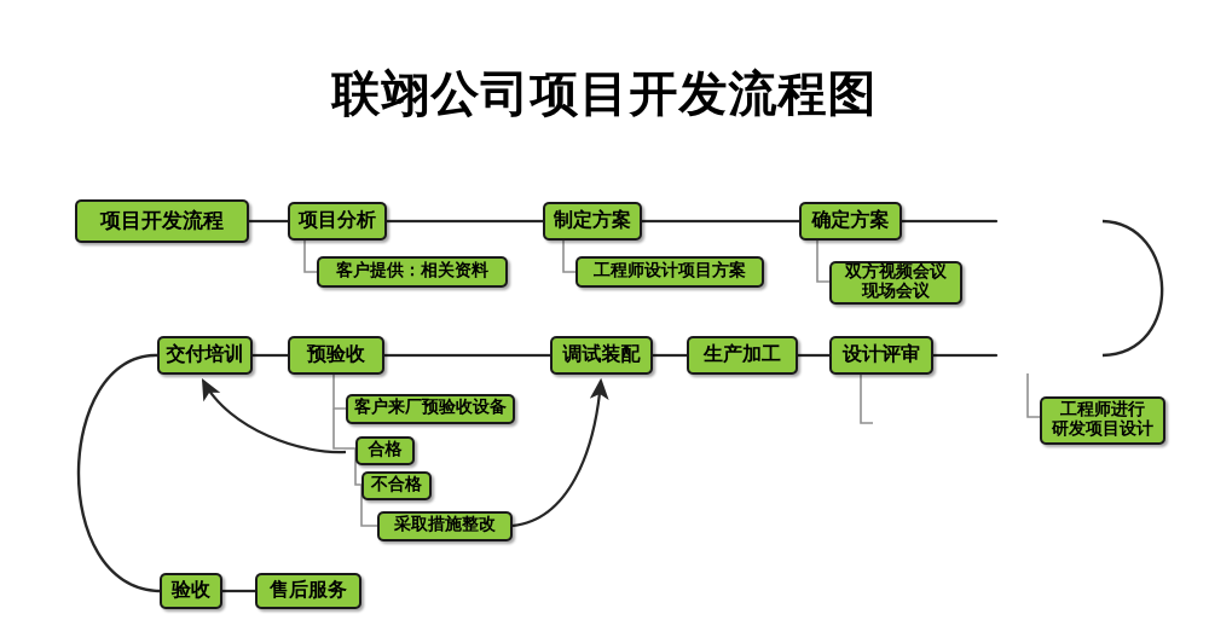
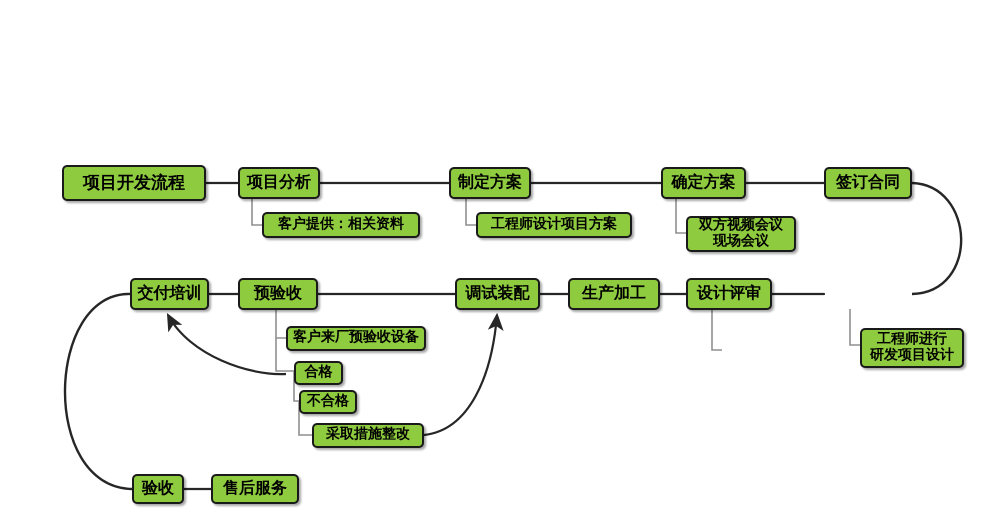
- 联翊公司项目开发流程图
  项目开发流程
  项目分析
  制定方案
  确定方案
+ 签订合同
  客户提供：相关资料
  工程师设计项目方案
  双方视频会议
  现场会议
  交付培训
  预验收
  调试装配
  生产加工
  设计评审
  客户来厂预验收设备
  合格
  不合格
  采取措施整改
  工程师进行
  研发项目设计
  验收
  售后服务
